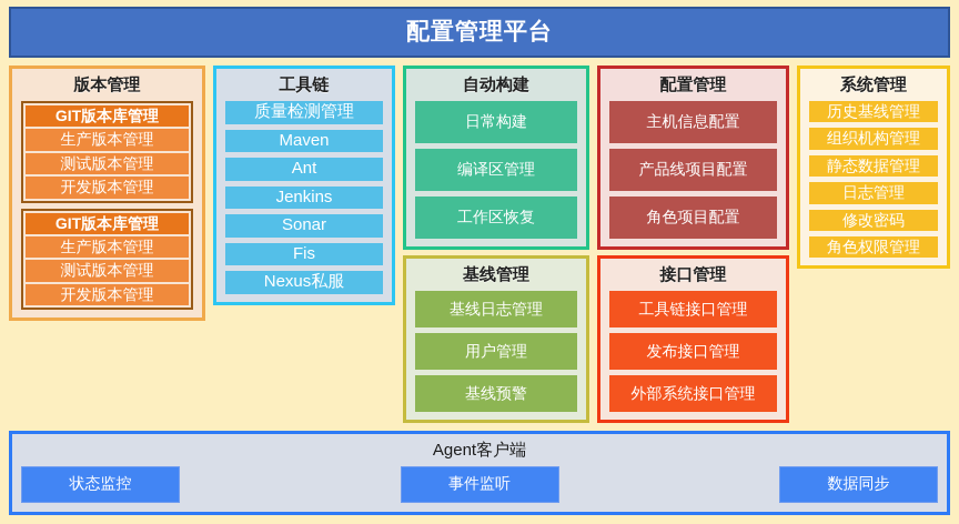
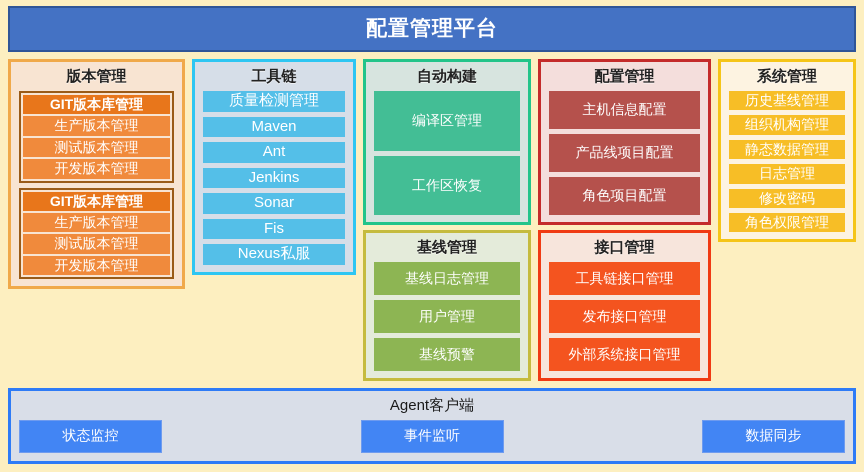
  配置管理平台
  版本管理
  GIT版本库管理
  生产版本管理
  测试版本管理
  开发版本管理
  GIT版本库管理
  生产版本管理
  测试版本管理
  开发版本管理
  工具链
  质量检测管理
  Maven
  Ant
  Jenkins
  Sonar
  Fis
  Nexus私服
  自动构建
- 日常构建
  编译区管理
  工作区恢复
  基线管理
  基线日志管理
  用户管理
  基线预警
  配置管理
  主机信息配置
  产品线项目配置
  角色项目配置
  接口管理
  工具链接口管理
  发布接口管理
  外部系统接口管理
  系统管理
  历史基线管理
  组织机构管理
  静态数据管理
  日志管理
  修改密码
  角色权限管理
  Agent客户端
  状态监控
  事件监听
  数据同步
